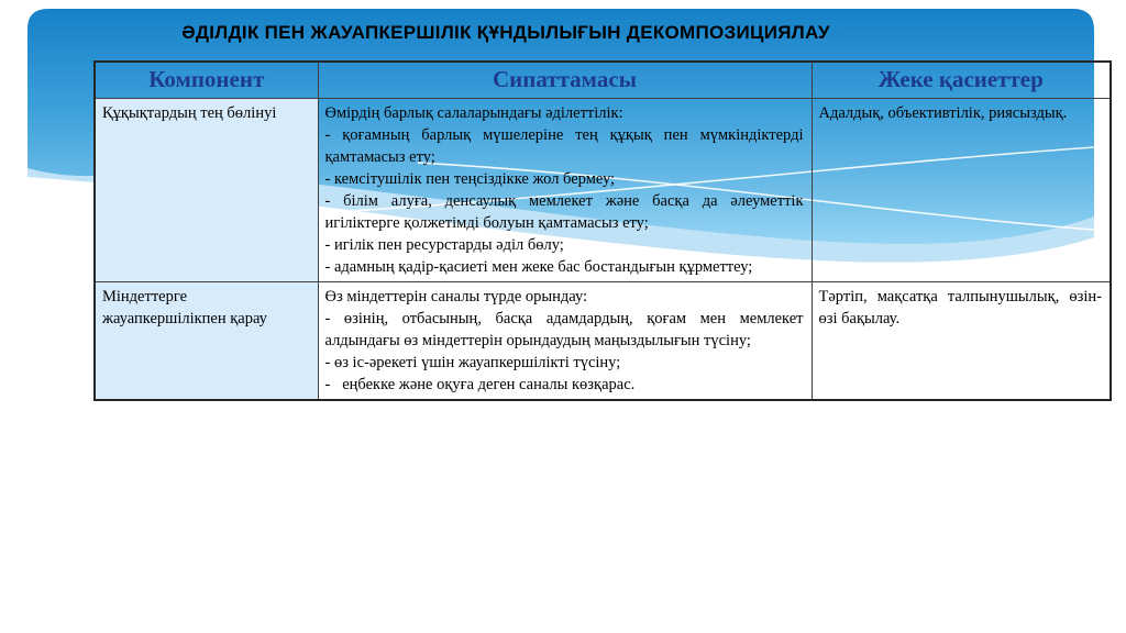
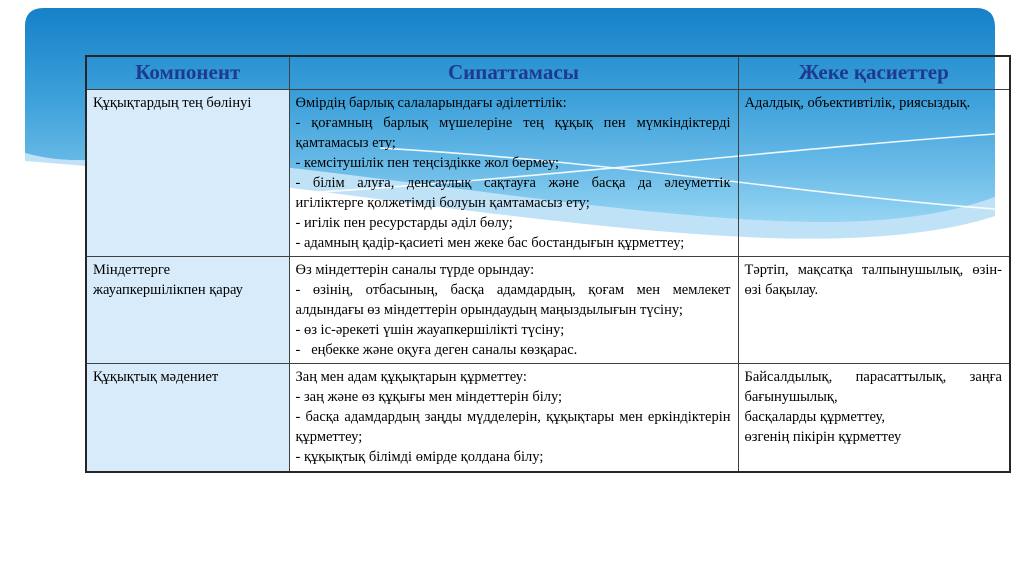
- ӘДІЛДІК ПЕН ЖАУАПКЕРШІЛІК ҚҰНДЫЛЫҒЫН ДЕКОМПОЗИЦИЯЛАУ
  Компонент	Сипаттамасы	Жеке қасиеттер
- Құқықтардың тең бөлінуі	Өмірдің барлық салаларындағы әділеттілік: - қоғамның барлық мүшелеріне тең құқық пен мүмкіндіктерді қамтамасыз ету; - кемсітушілік пен теңсіздікке жол бермеу; - білім алуға, денсаулық мемлекет және басқа да әлеуметтік игіліктерге қолжетімді болуын қамтамасыз ету; - игілік пен ресурстарды әділ бөлу; - адамның қадір-қасиеті мен жеке бас бостандығын құрметтеу;	Адалдық, объективтілік, риясыздық.
+ Құқықтардың тең бөлінуі	Өмірдің барлық салаларындағы әділеттілік: - қоғамның барлық мүшелеріне тең құқық пен мүмкіндіктерді қамтамасыз ету; - кемсітушілік пен теңсіздікке жол бермеу; - білім алуға, денсаулық сақтауға және басқа да әлеуметтік игіліктерге қолжетімді болуын қамтамасыз ету; - игілік пен ресурстарды әділ бөлу; - адамның қадір-қасиеті мен жеке бас бостандығын құрметтеу;	Адалдық, объективтілік, риясыздық.
  Міндеттерге жауапкершілікпен қарау	Өз міндеттерін саналы түрде орындау: - өзінің, отбасының, басқа адамдардың, қоғам мен мемлекет алдындағы өз міндеттерін орындаудың маңыздылығын түсіну; - өз іс-әрекеті үшін жауапкершілікті түсіну; - еңбекке және оқуға деген саналы көзқарас.	Тәртіп, мақсатқа талпынушылық, өзін-өзі бақылау.
+ Құқықтық мәдениет	Заң мен адам құқықтарын құрметтеу: - заң және өз құқығы мен міндеттерін білу; - басқа адамдардың заңды мүдделерін, құқықтары мен еркіндіктерін құрметтеу; - құқықтық білімді өмірде қолдана білу;	Байсалдылық, парасаттылық, заңға бағынушылық, басқаларды құрметтеу, өзгенің пікірін құрметтеу
